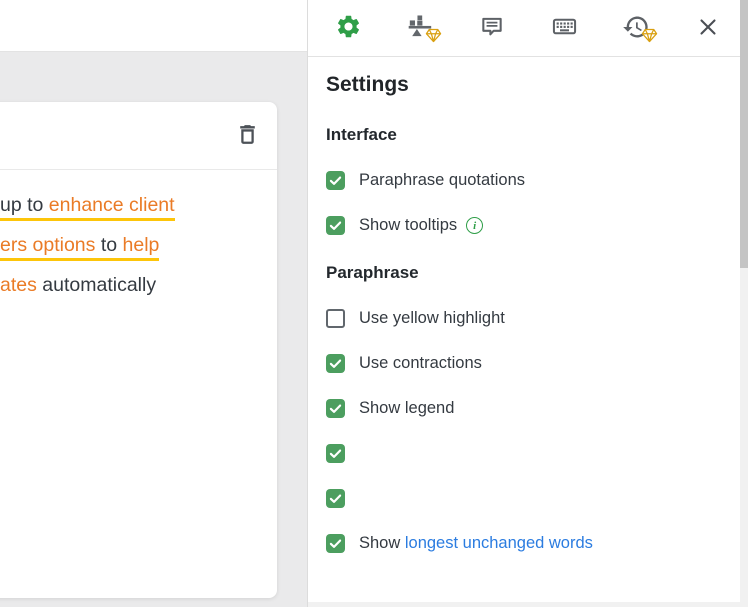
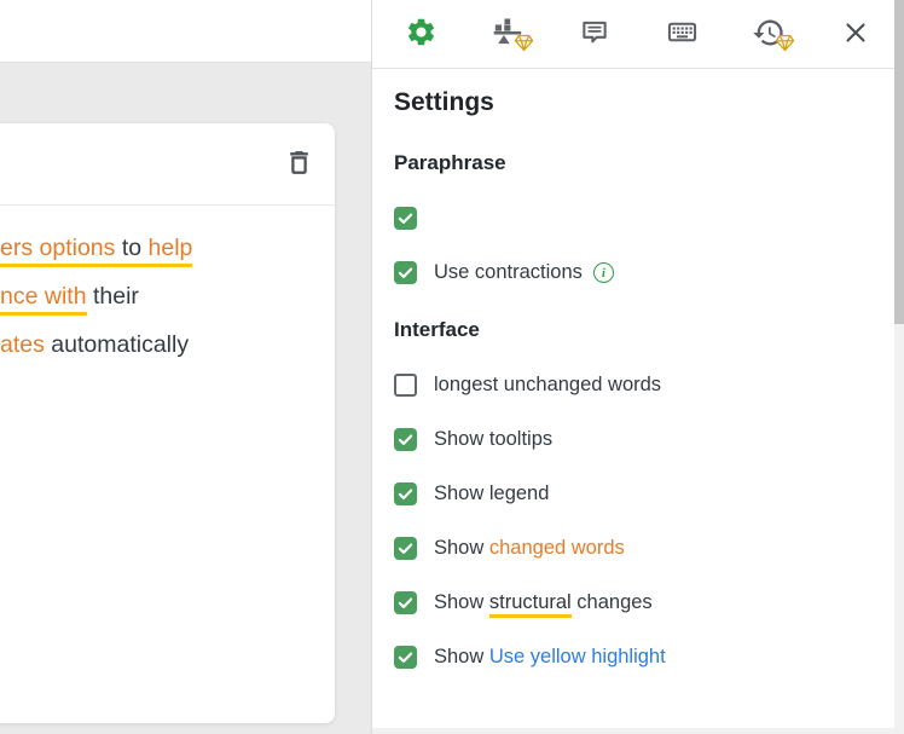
- up to enhance client
  ers options to help
+ nce with their
  ates automatically
  Settings
- Interface
+ Paraphrase
- Paraphrase quotations
- Show tooltips
+ Use contractions
  i
- Paraphrase
+ Interface
- Use yellow highlight
+ longest unchanged words
- Use contractions
+ Show tooltips
  Show legend
+ Show changed words
+ Show structural changes
- Show longest unchanged words
+ Show Use yellow highlight
